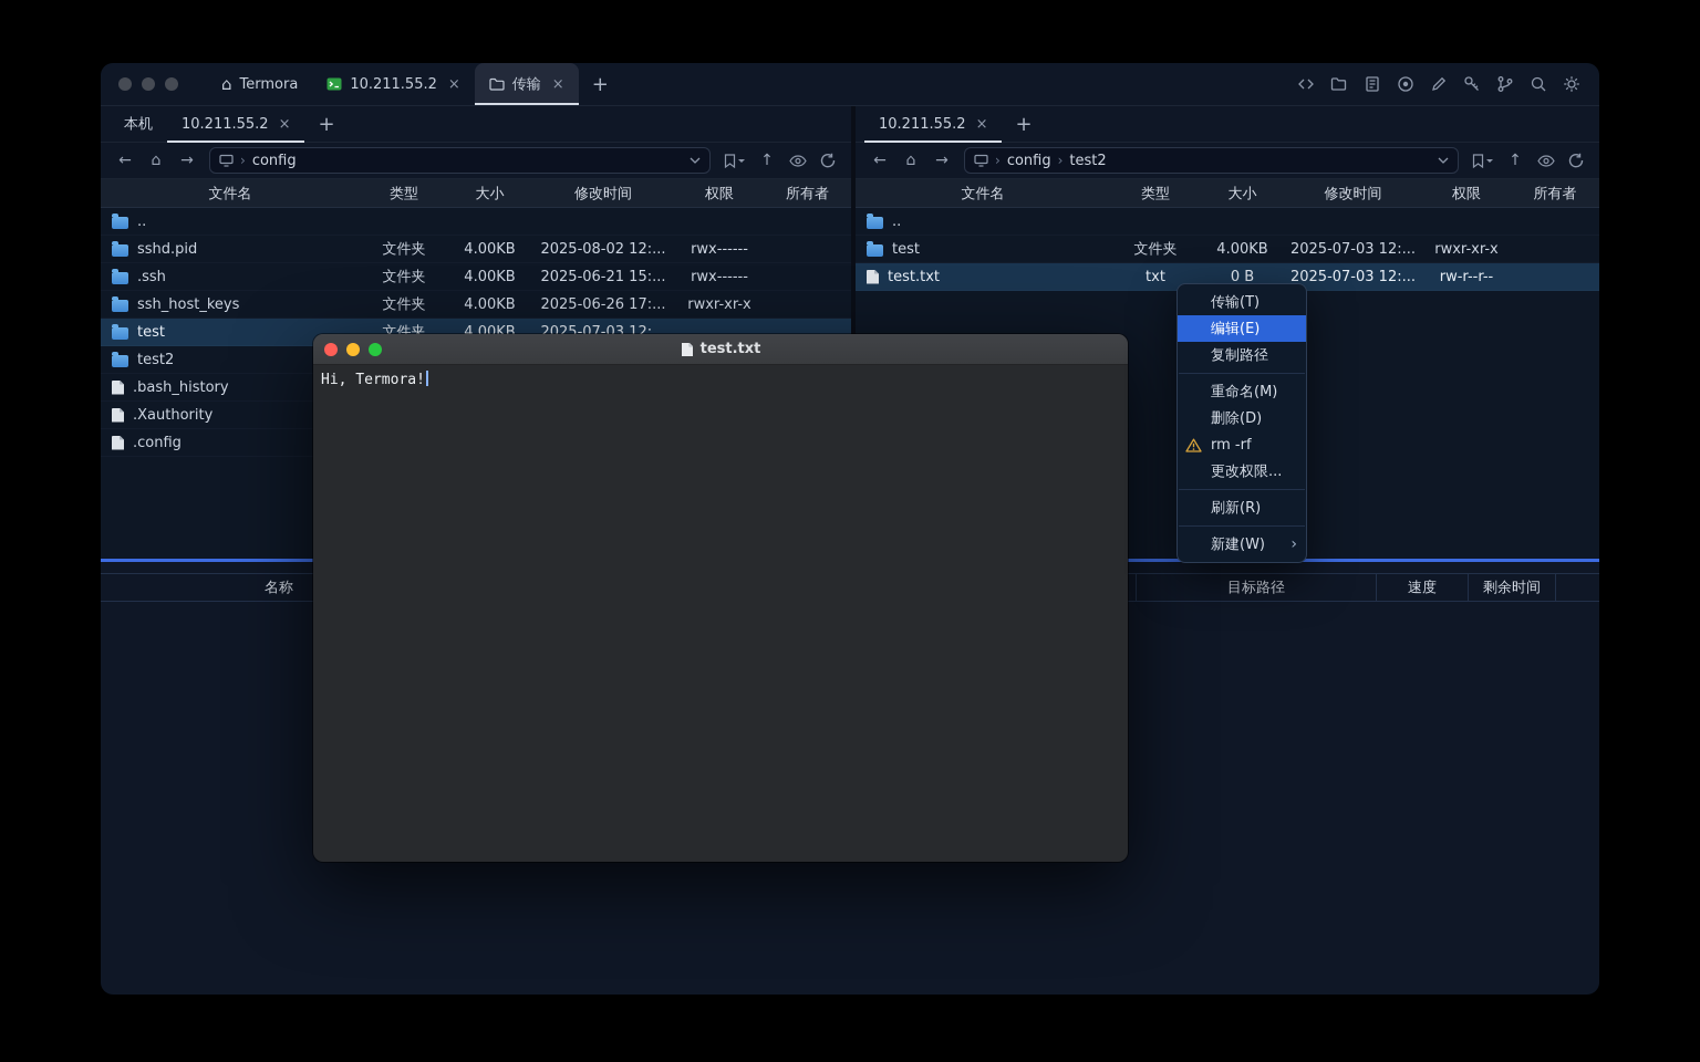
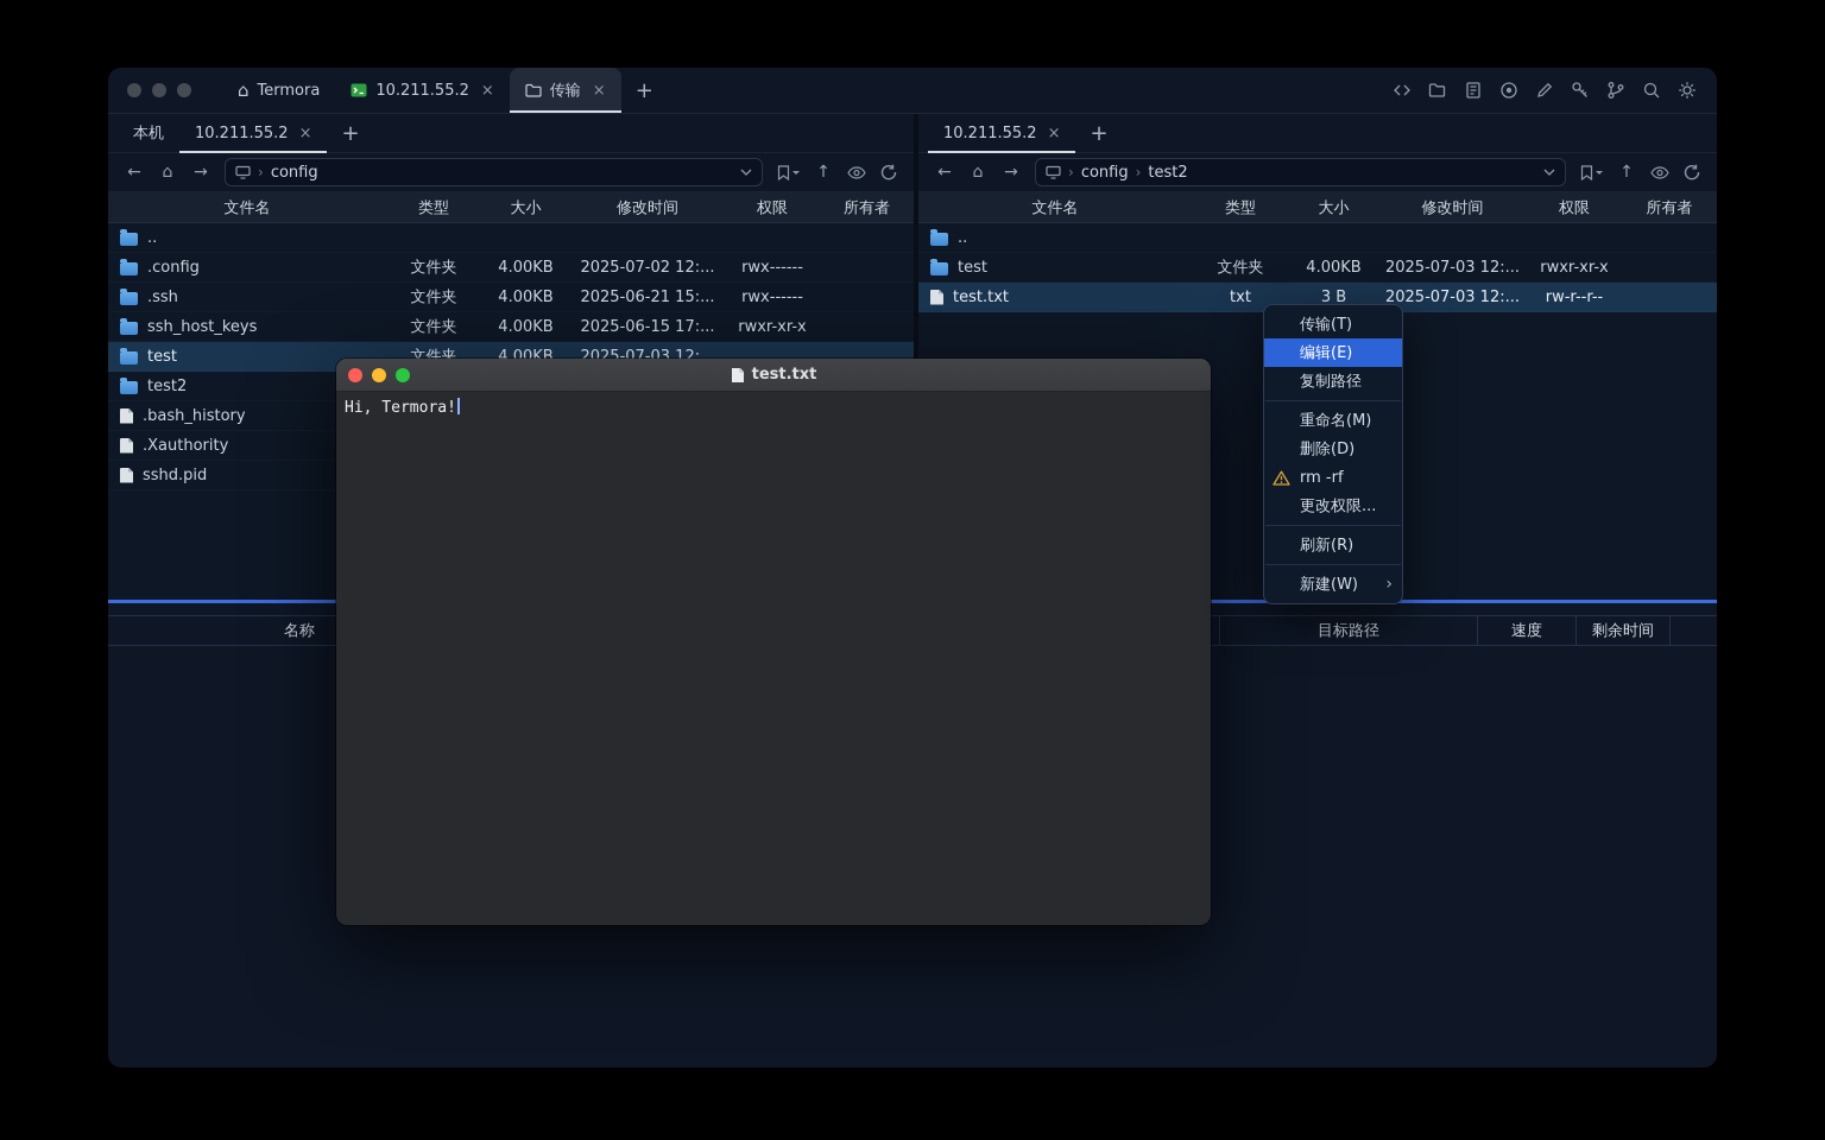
  ⌂
  Termora
  10.211.55.2
  ×
  传输
  ×
  +
  本机
  10.211.55.2
  ×
  +
  ←
  ⌂
  →
  ›
  config
  ↑
  文件名
  类型
  大小
  修改时间
  权限
  所有者
  ..
- sshd.pid
+ .config
  文件夹
  4.00KB
- 2025-08-02 12:...
+ 2025-07-02 12:...
  rwx------
  .ssh
  文件夹
  4.00KB
  2025-06-21 15:...
  rwx------
  ssh_host_keys
  文件夹
  4.00KB
- 2025-06-26 17:...
+ 2025-06-15 17:...
  rwxr-xr-x
  test
  文件夹
  4.00KB
  2025-07-03 12:...
  test2
  .bash_history
  .Xauthority
- .config
+ sshd.pid
  10.211.55.2
  ×
  +
  ←
  ⌂
  →
  ›
  config
  ›
  test2
  ↑
  文件名
  类型
  大小
  修改时间
  权限
  所有者
  ..
  test
  文件夹
  4.00KB
  2025-07-03 12:...
  rwxr-xr-x
  test.txt
  txt
- 0 B
+ 3 B
  2025-07-03 12:...
  rw-r--r--
  名称
  目标路径
  速度
  剩余时间
  test.txt
  Hi, Termora!
  传输(T)
  编辑(E)
  复制路径
  重命名(M)
  删除(D)
  rm -rf
  更改权限...
  刷新(R)
  新建(W)
  ›
